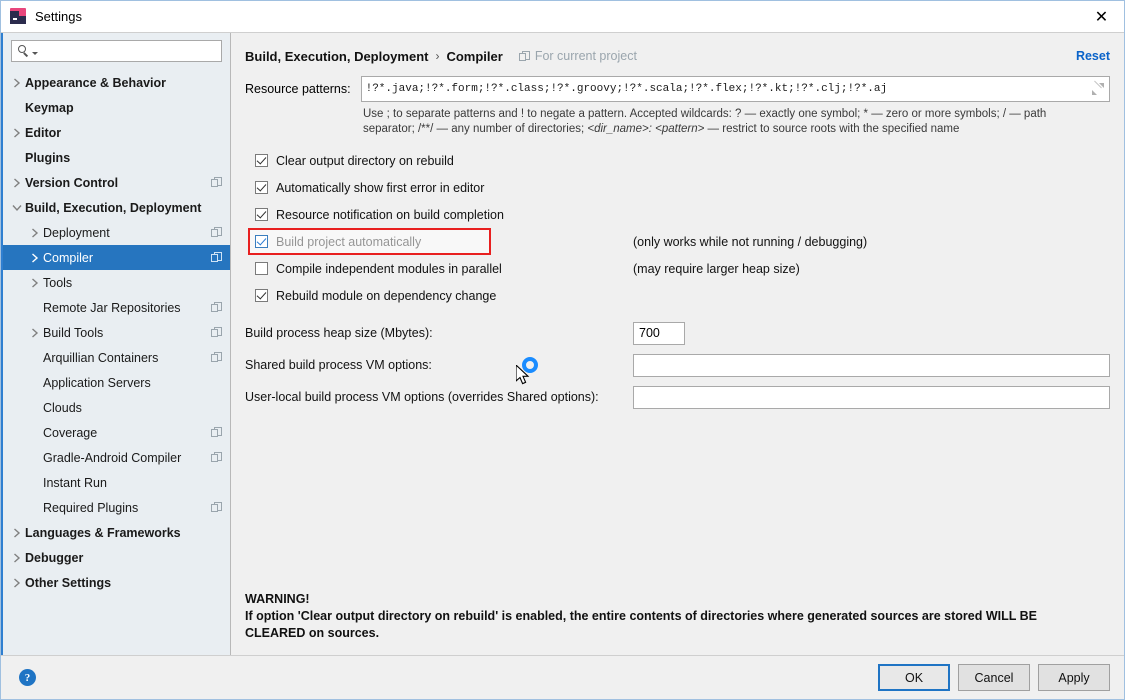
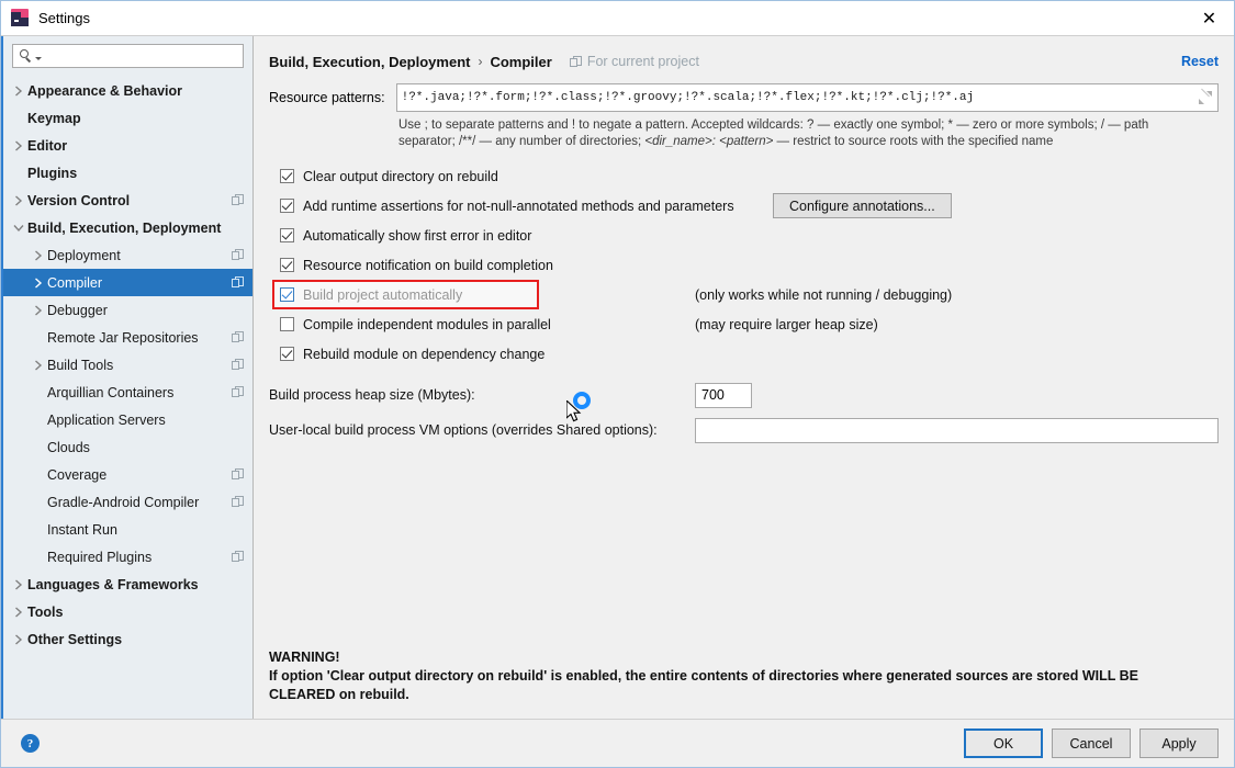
  Settings
  ✕
  Appearance & Behavior
  Keymap
  Editor
  Plugins
  Version Control
  Build, Execution, Deployment
  Deployment
  Compiler
- Tools
+ Debugger
  Remote Jar Repositories
  Build Tools
  Arquillian Containers
  Application Servers
  Clouds
  Coverage
  Gradle-Android Compiler
  Instant Run
  Required Plugins
  Languages & Frameworks
- Debugger
+ Tools
  Other Settings
  Build, Execution, Deployment
  ›
  Compiler
  For current project
  Reset
  Resource patterns:
  !?*.java;!?*.form;!?*.class;!?*.groovy;!?*.scala;!?*.flex;!?*.kt;!?*.clj;!?*.aj
  Use ; to separate patterns and ! to negate a pattern. Accepted wildcards: ? — exactly one symbol; * — zero or more symbols; / — path
  separator; /**/ — any number of directories; <dir_name>: <pattern> — restrict to source roots with the specified name
  Clear output directory on rebuild
+ Add runtime assertions for not-null-annotated methods and parameters
+ Configure annotations...
  Automatically show first error in editor
  Resource notification on build completion
  Build project automatically
  (only works while not running / debugging)
  Compile independent modules in parallel
  (may require larger heap size)
  Rebuild module on dependency change
  Build process heap size (Mbytes):
  700
- Shared build process VM options:
  User-local build process VM options (overrides Shared options):
  WARNING!
- If option 'Clear output directory on rebuild' is enabled, the entire contents of directories where generated sources are stored WILL BE CLEARED on sources.
+ If option 'Clear output directory on rebuild' is enabled, the entire contents of directories where generated sources are stored WILL BE CLEARED on rebuild.
  ?
  OK
  Cancel
  Apply
